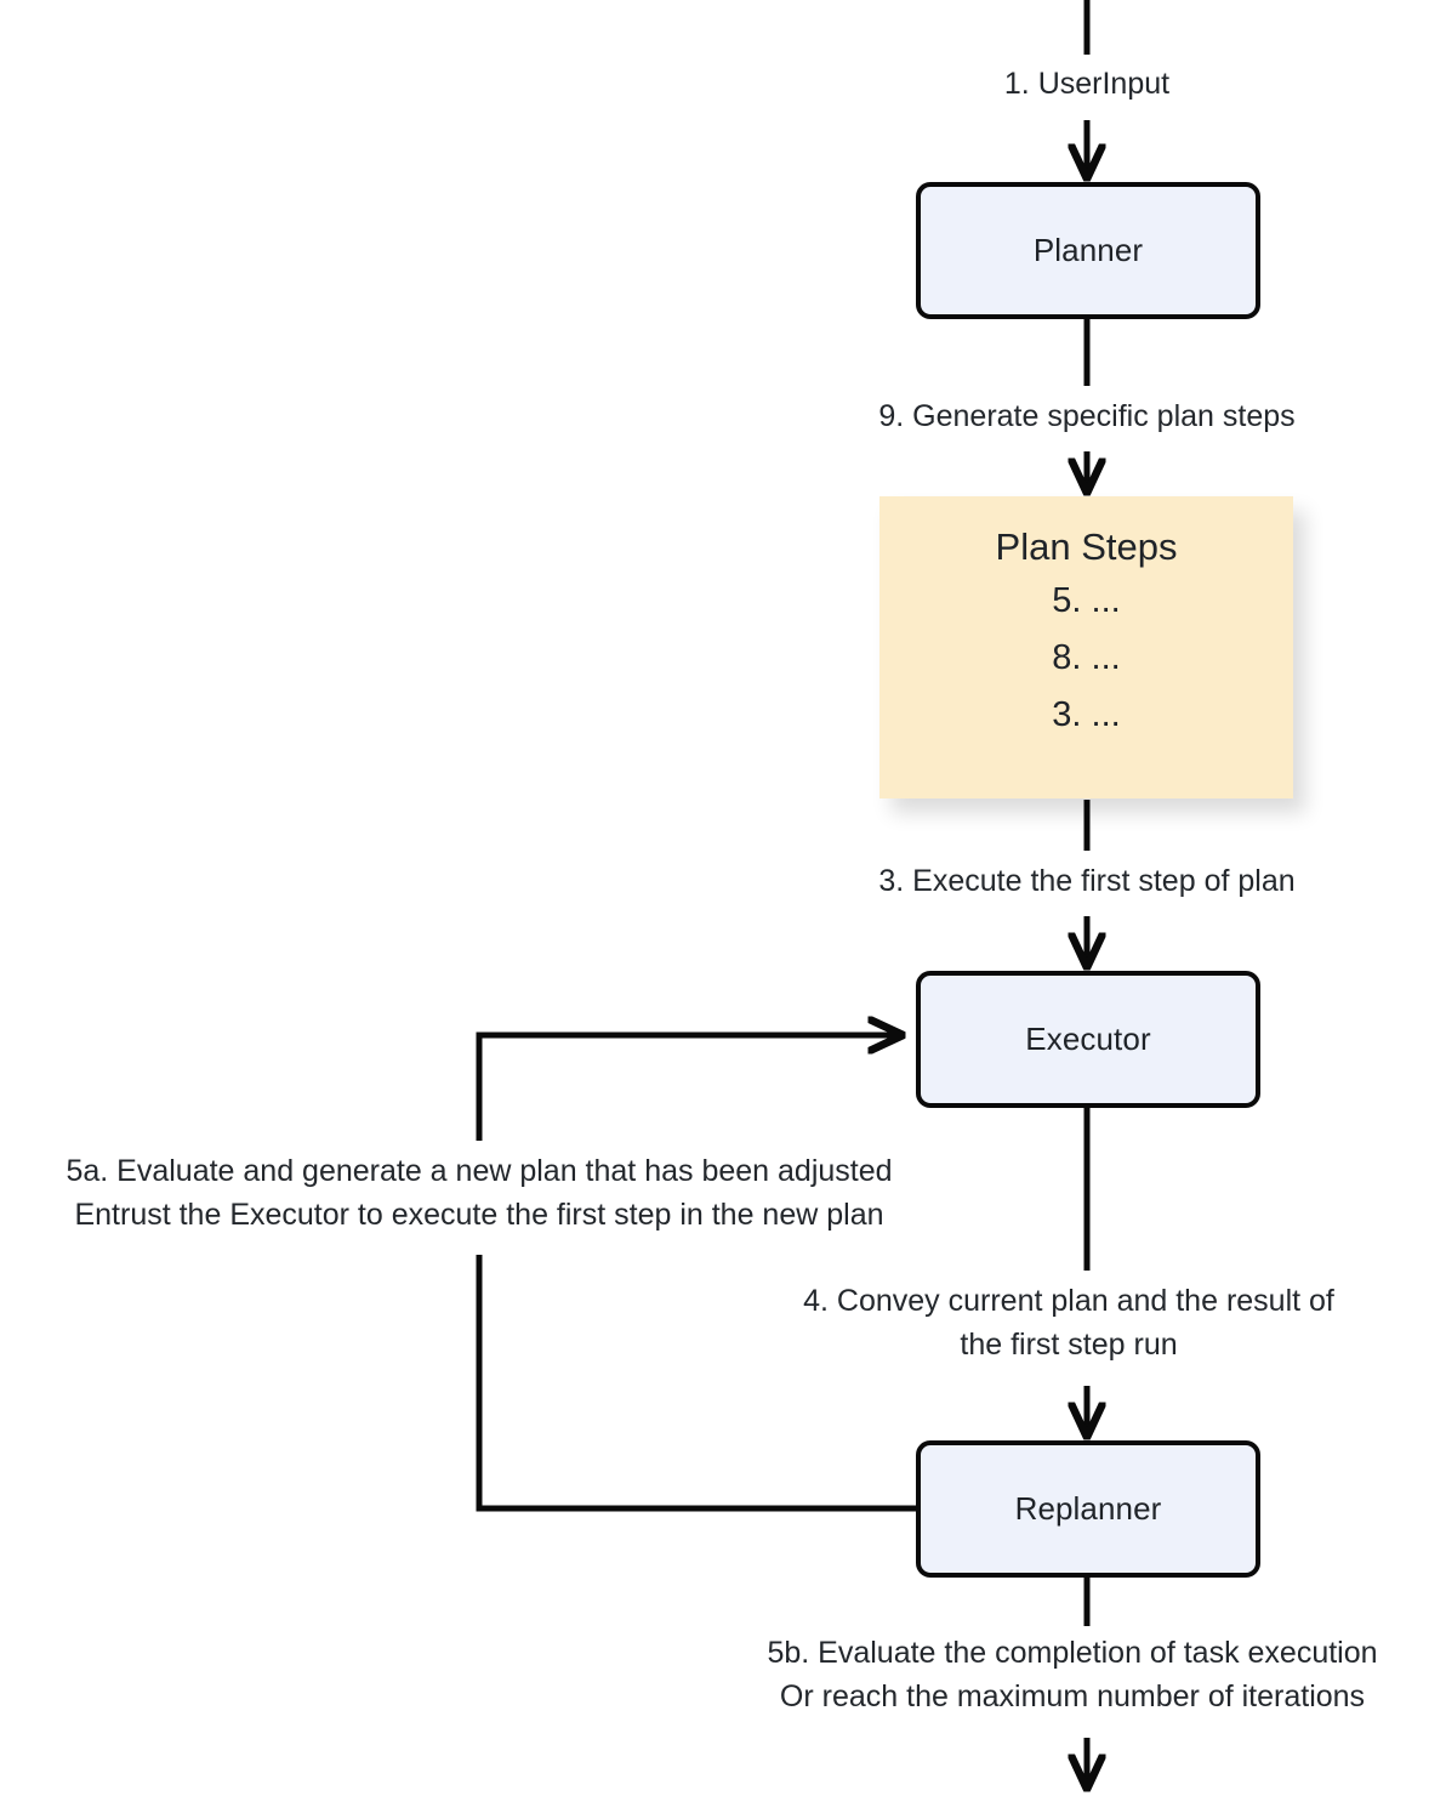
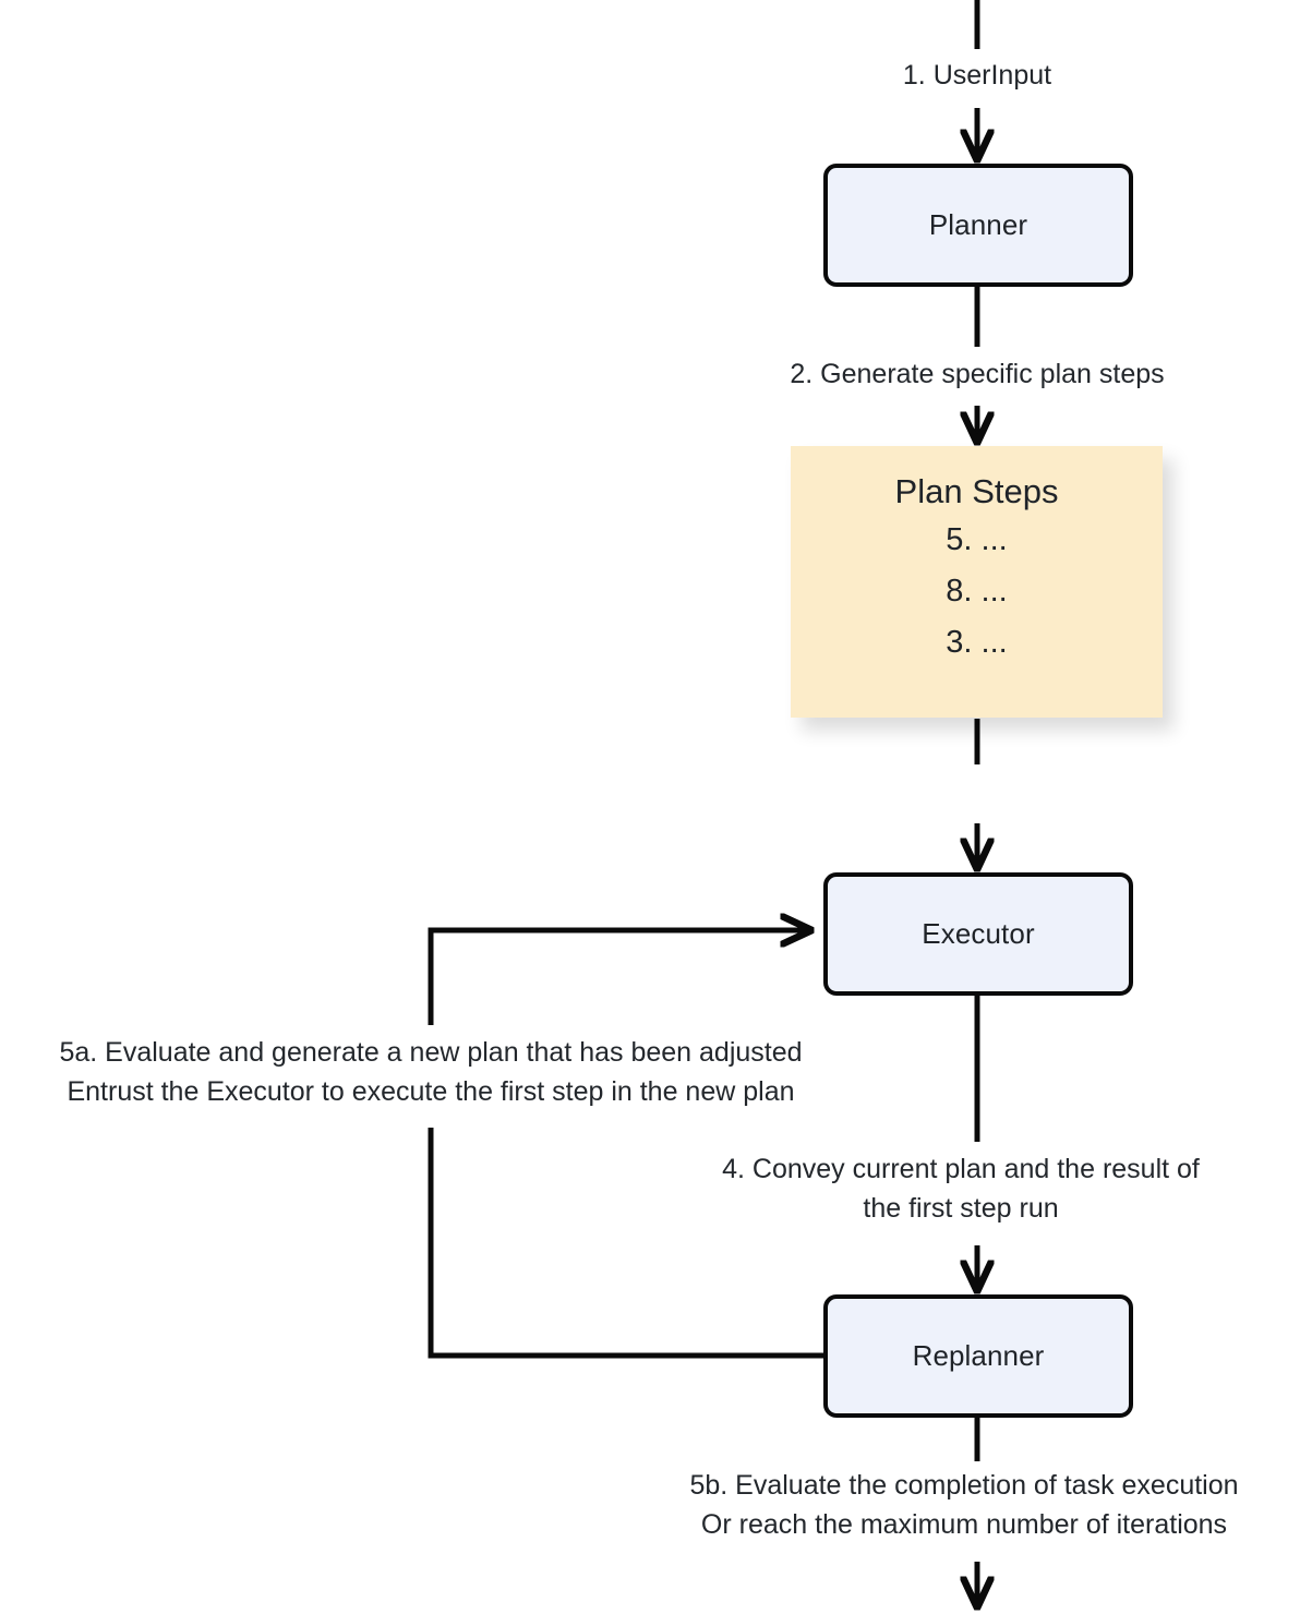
  1. UserInput
- 9. Generate specific plan steps
+ 2. Generate specific plan steps
- 3. Execute the first step of plan
  4. Convey current plan and the result of
  the first step run
  5a. Evaluate and generate a new plan that has been adjusted
  Entrust the Executor to execute the first step in the new plan
  5b. Evaluate the completion of task execution
  Or reach the maximum number of iterations
  Planner
  Plan Steps
  5. ...
  8. ...
  3. ...
  Executor
  Replanner
